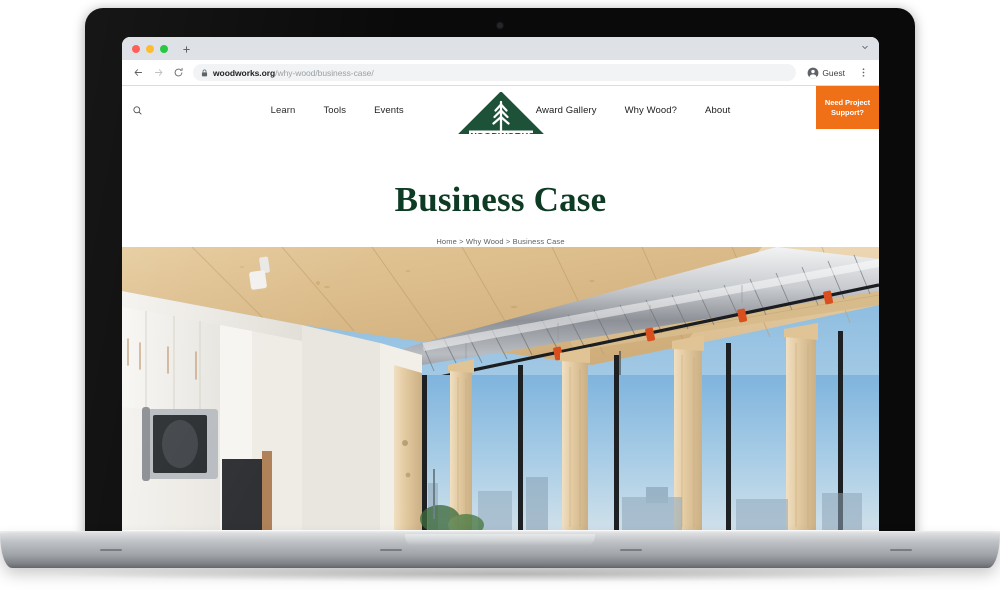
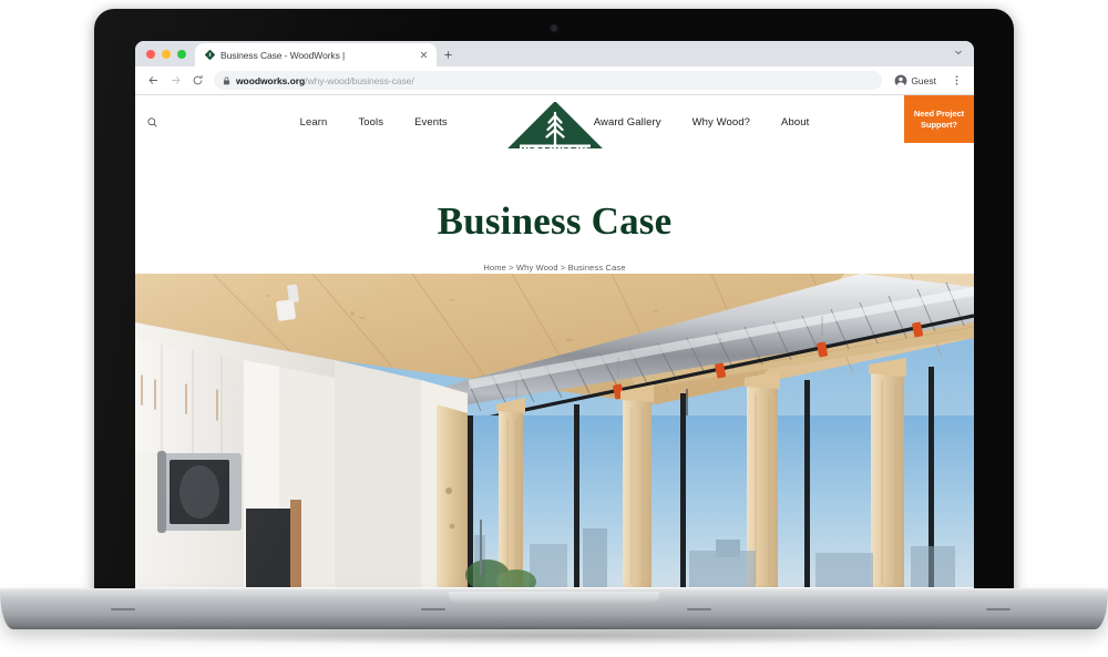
+ Business Case - WoodWorks |
  woodworks.org/why-wood/business-case/
  Guest
